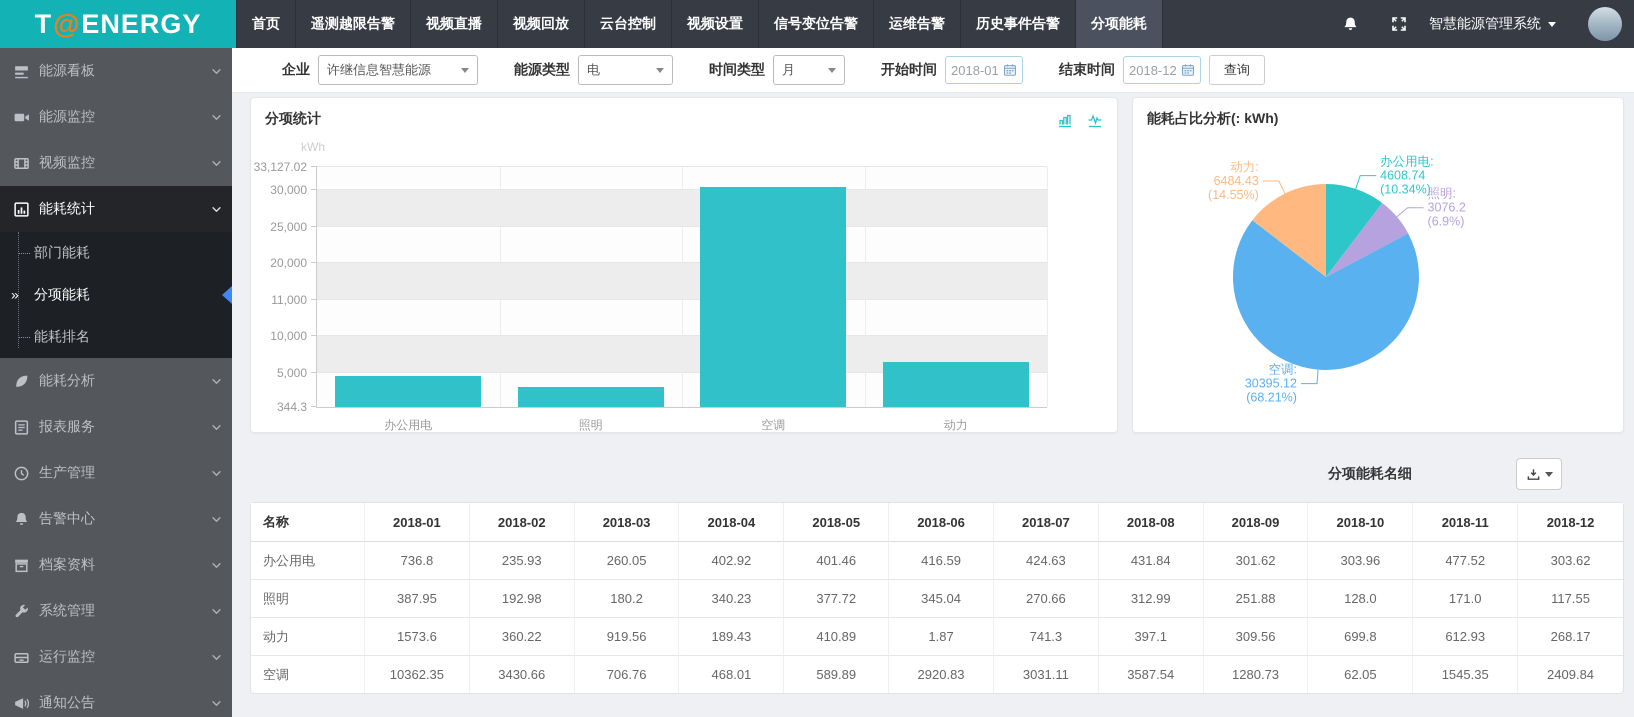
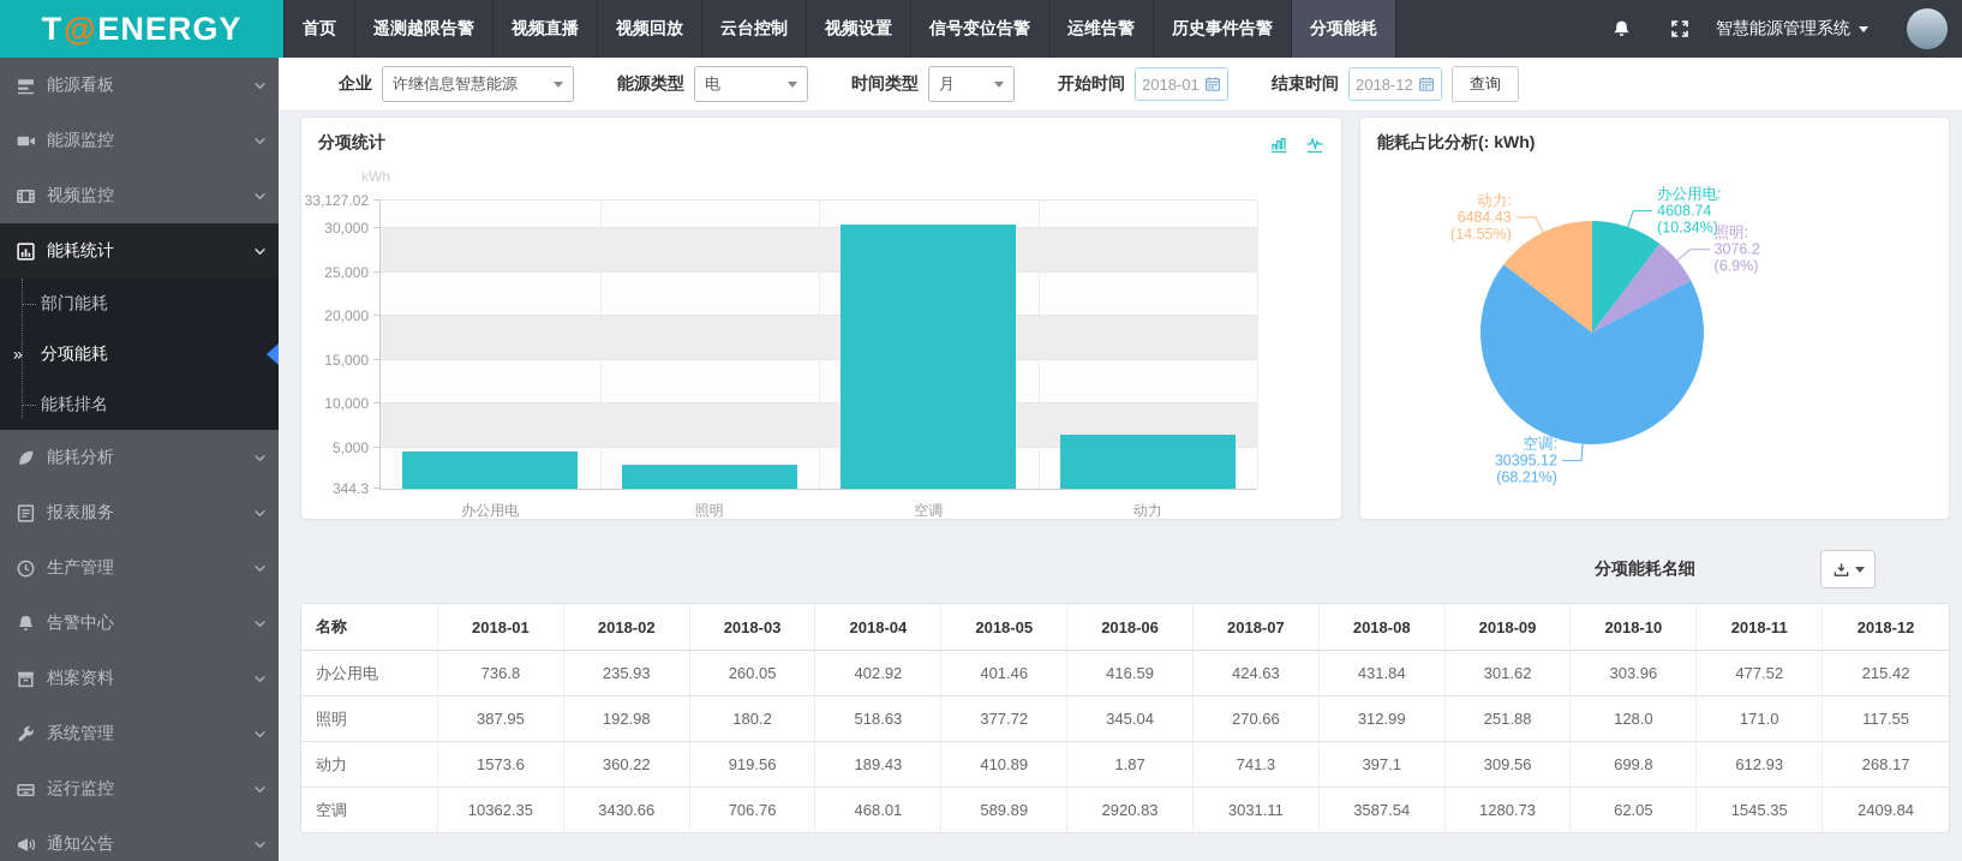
  T
  @
  ENERGY
  首页
  遥测越限告警
  视频直播
  视频回放
  云台控制
  视频设置
  信号变位告警
  运维告警
  历史事件告警
  分项能耗
  智慧能源管理系统
  能源看板
  能源监控
  视频监控
  能耗统计
  部门能耗
  »
  分项能耗
  能耗排名
  能耗分析
  报表服务
  生产管理
  告警中心
  档案资料
  系统管理
  运行监控
  通知公告
  企业
  许继信息智慧能源
  能源类型
  电
  时间类型
  月
  开始时间
  2018-01
  结束时间
  2018-12
  查询
  分项统计
  kWh
  344.3
  5,000
  10,000
- 11,000
+ 15,000
  20,000
  25,000
  30,000
  33,127.02
  办公用电
  照明
  空调
  动力
  能耗占比分析(: kWh)
  办公用电: 4608.74 (10.34%)
  照明: 3076.2 (6.9%)
  空调: 30395.12 (68.21%)
  动力: 6484.43 (14.55%)
  分项能耗名细
  名称	2018-01	2018-02	2018-03	2018-04	2018-05	2018-06	2018-07	2018-08	2018-09	2018-10	2018-11	2018-12
- 办公用电	736.8	235.93	260.05	402.92	401.46	416.59	424.63	431.84	301.62	303.96	477.52	303.62
+ 办公用电	736.8	235.93	260.05	402.92	401.46	416.59	424.63	431.84	301.62	303.96	477.52	215.42
- 照明	387.95	192.98	180.2	340.23	377.72	345.04	270.66	312.99	251.88	128.0	171.0	117.55
+ 照明	387.95	192.98	180.2	518.63	377.72	345.04	270.66	312.99	251.88	128.0	171.0	117.55
  动力	1573.6	360.22	919.56	189.43	410.89	1.87	741.3	397.1	309.56	699.8	612.93	268.17
  空调	10362.35	3430.66	706.76	468.01	589.89	2920.83	3031.11	3587.54	1280.73	62.05	1545.35	2409.84
